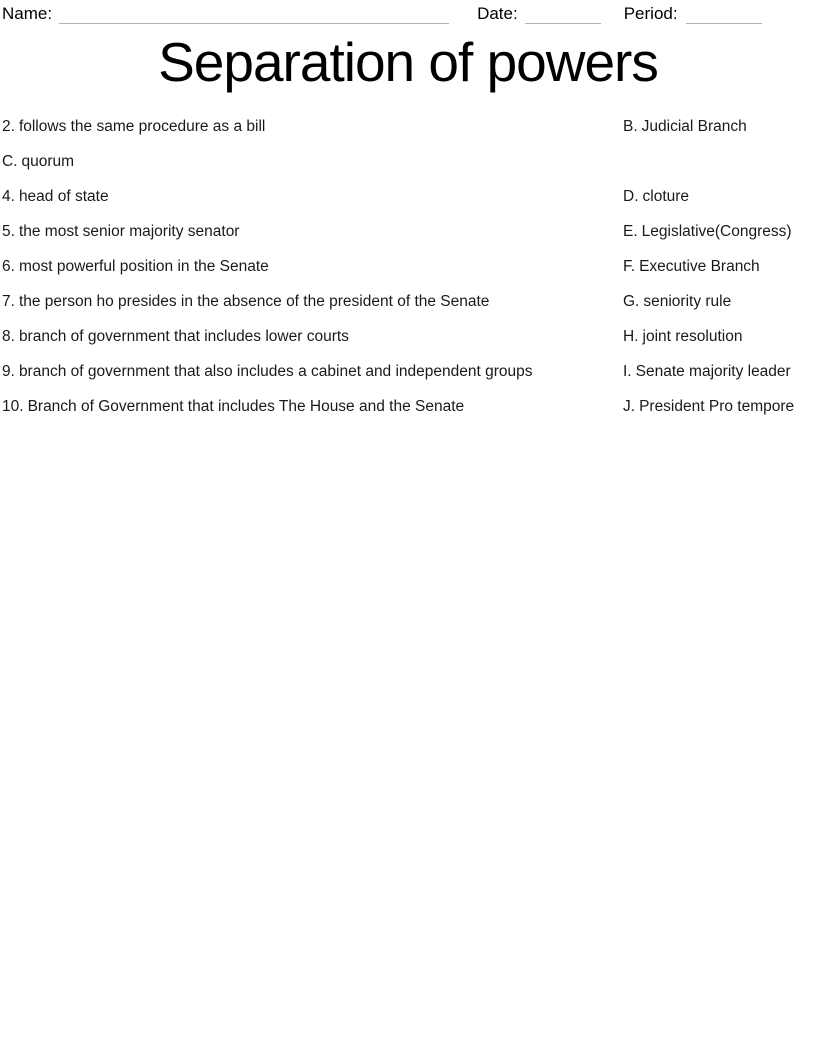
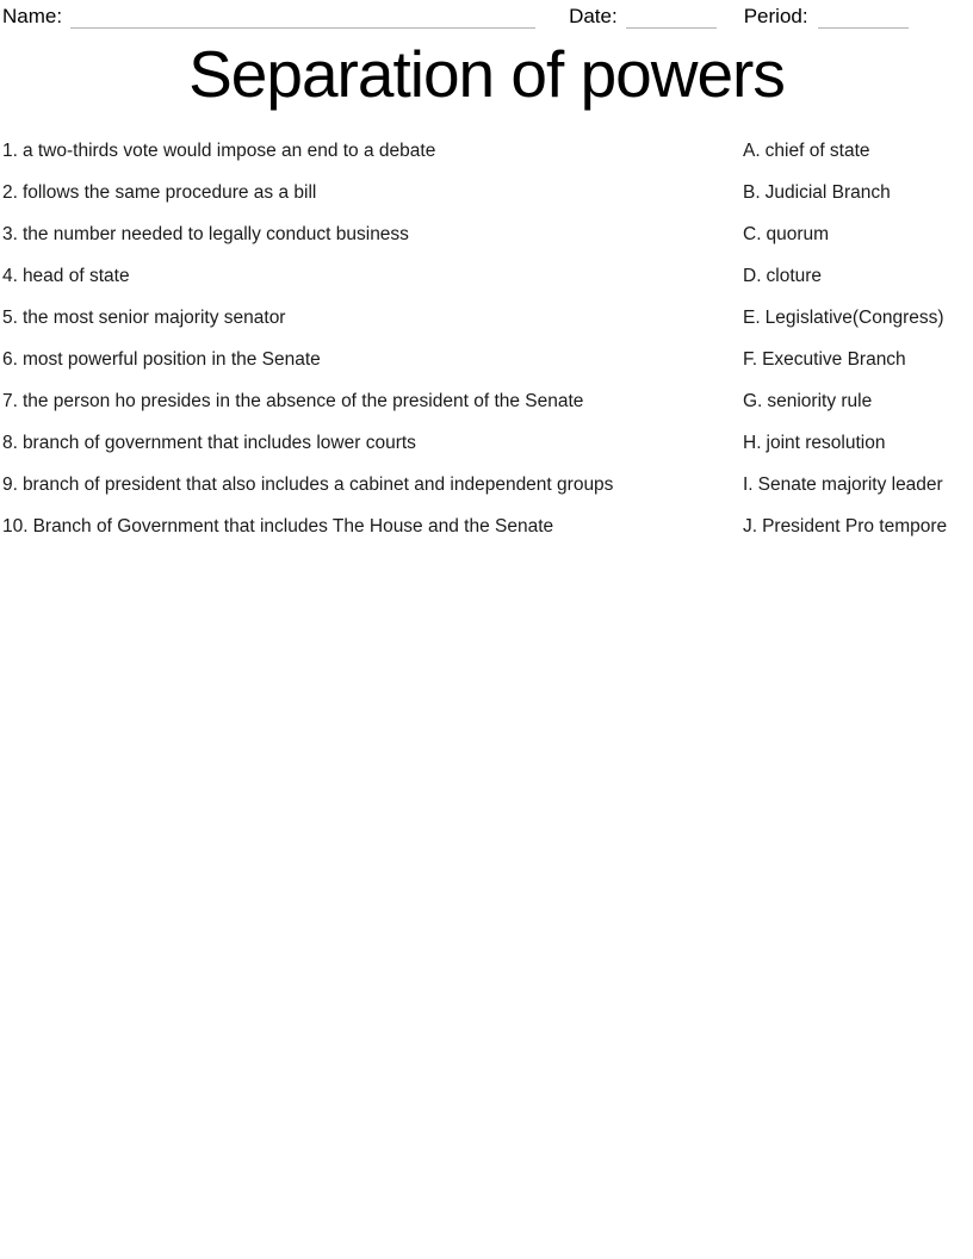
  Name:
  Date:
  Period:
  Separation of powers
+ 1. a two-thirds vote would impose an end to a debate
+ A. chief of state
  2. follows the same procedure as a bill
  B. Judicial Branch
+ 3. the number needed to legally conduct business
  C. quorum
  4. head of state
  D. cloture
  5. the most senior majority senator
  E. Legislative(Congress)
  6. most powerful position in the Senate
  F. Executive Branch
  7. the person ho presides in the absence of the president of the Senate
  G. seniority rule
  8. branch of government that includes lower courts
  H. joint resolution
- 9. branch of government that also includes a cabinet and independent groups
+ 9. branch of president that also includes a cabinet and independent groups
  I. Senate majority leader
  10. Branch of Government that includes The House and the Senate
  J. President Pro tempore
